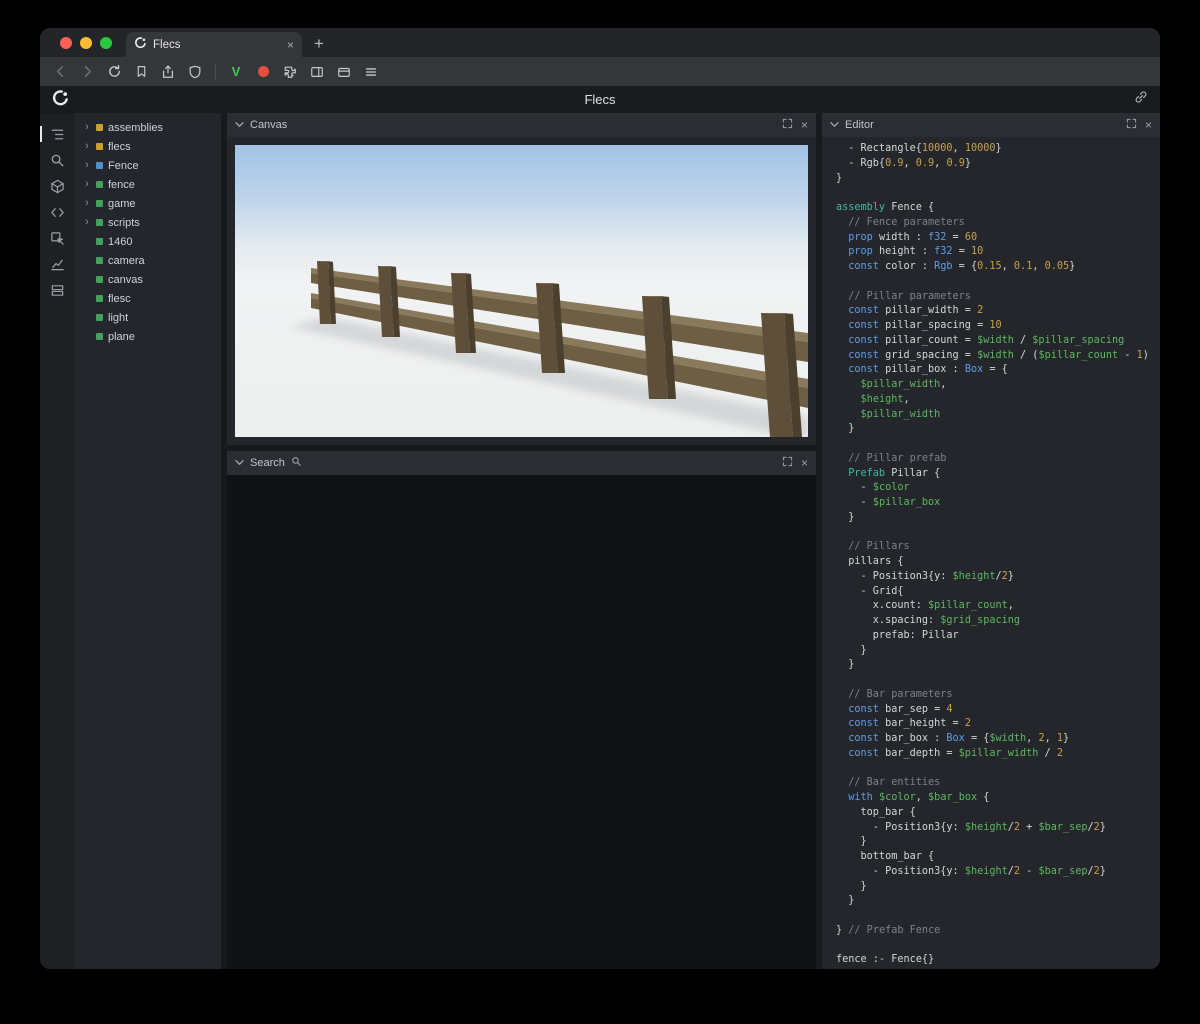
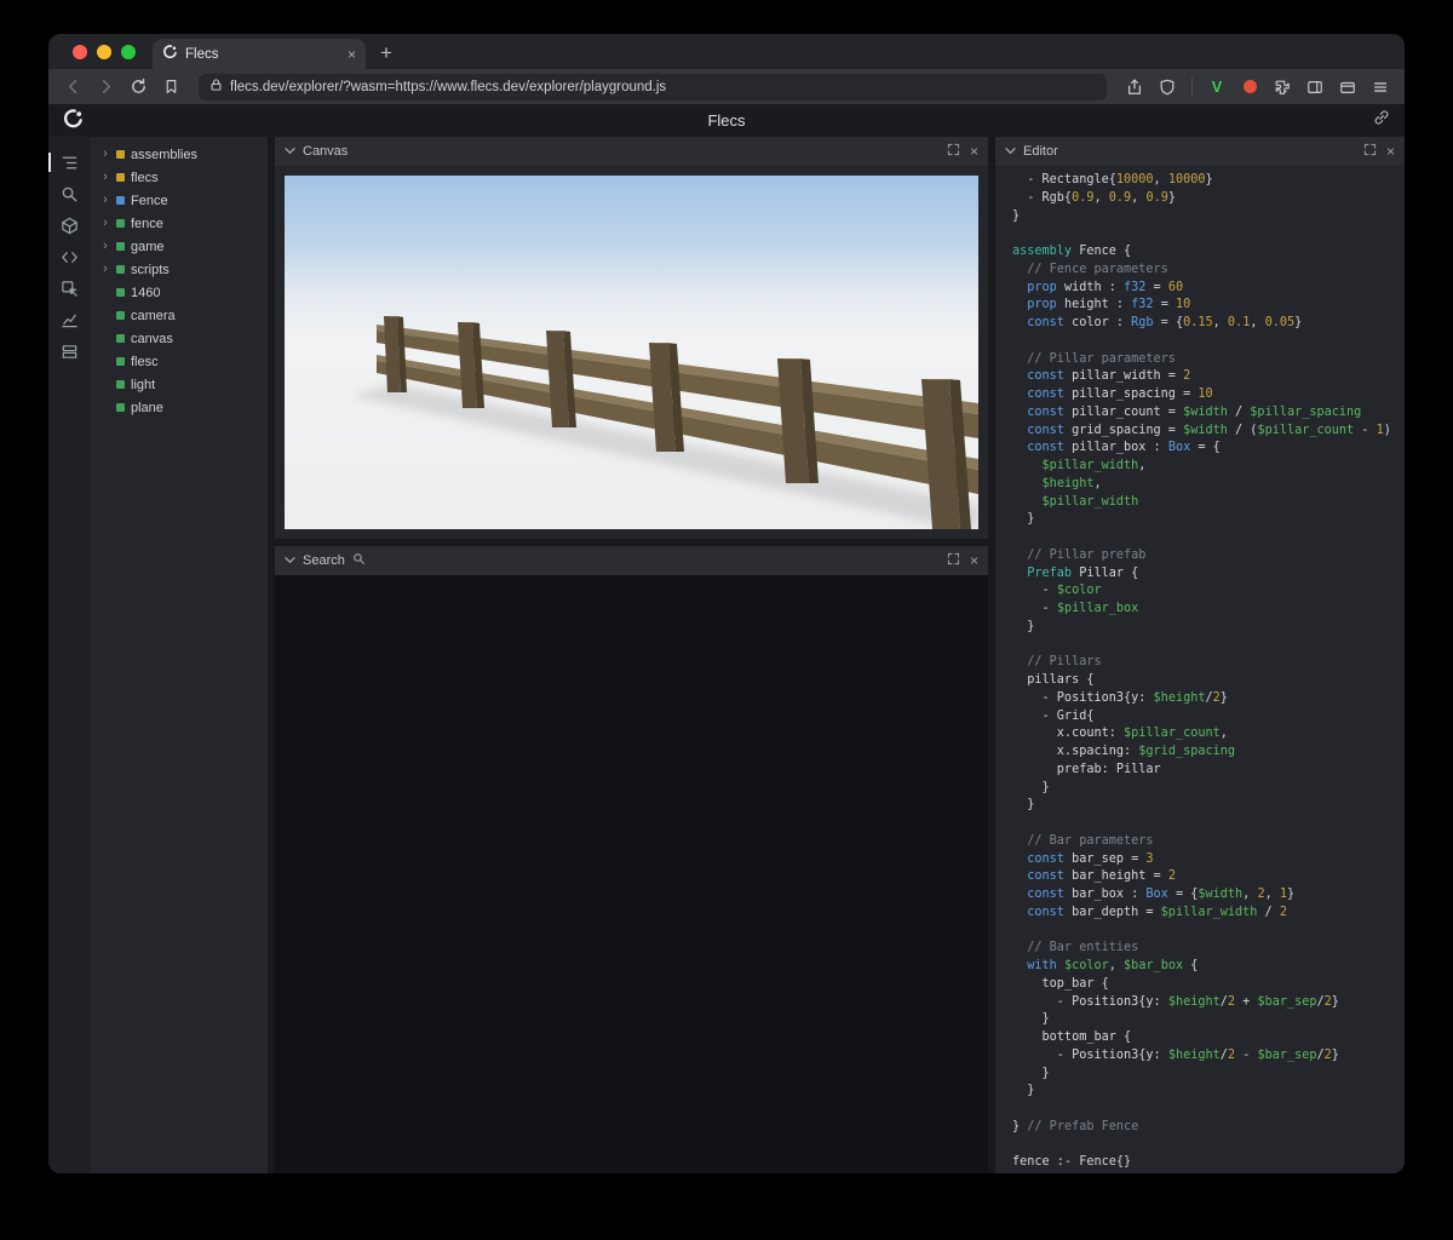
  Flecs
  ×
  +
+ flecs.dev/explorer/?wasm=https://www.flecs.dev/explorer/playground.js
  V
  Flecs
  ›
  assemblies
  ›
  flecs
  ›
  Fence
  ›
  fence
  ›
  game
  ›
  scripts
  1460
  camera
  canvas
  flesc
  light
  plane
  Canvas
  ×
  Search
  ×
  Editor
  ×
  - Rectangle{10000, 10000}
  - Rgb{0.9, 0.9, 0.9}
  }
  assembly Fence {
  // Fence parameters
  prop width : f32 = 60
  prop height : f32 = 10
  const color : Rgb = {0.15, 0.1, 0.05}
  // Pillar parameters
  const pillar_width = 2
  const pillar_spacing = 10
  const pillar_count = $width / $pillar_spacing
  const grid_spacing = $width / ($pillar_count - 1)
  const pillar_box : Box = {
  $pillar_width,
  $height,
  $pillar_width
  }
  // Pillar prefab
  Prefab Pillar {
  - $color
  - $pillar_box
  }
  // Pillars
  pillars {
  - Position3{y: $height/2}
  - Grid{
  x.count: $pillar_count,
  x.spacing: $grid_spacing
  prefab: Pillar
  }
  }
  // Bar parameters
- const bar_sep = 4
+ const bar_sep = 3
  const bar_height = 2
  const bar_box : Box = {$width, 2, 1}
  const bar_depth = $pillar_width / 2
  // Bar entities
  with $color, $bar_box {
  top_bar {
  - Position3{y: $height/2 + $bar_sep/2}
  }
  bottom_bar {
  - Position3{y: $height/2 - $bar_sep/2}
  }
  }
  } // Prefab Fence
  fence :- Fence{}
